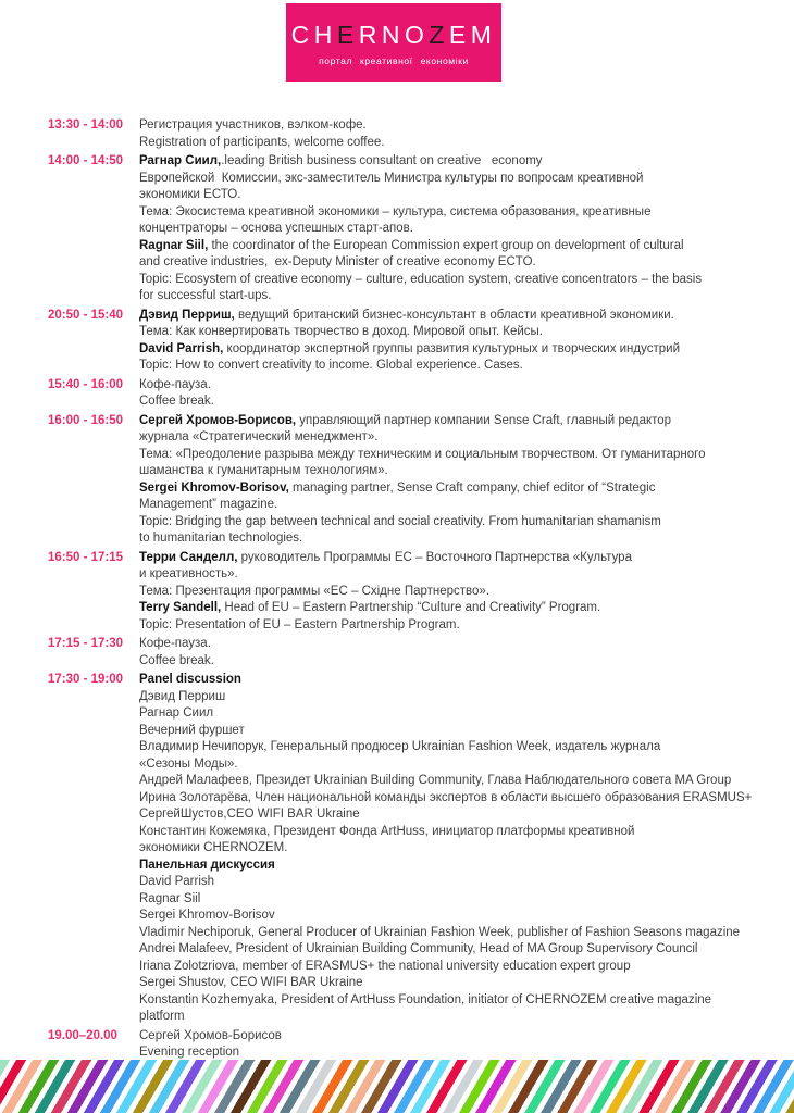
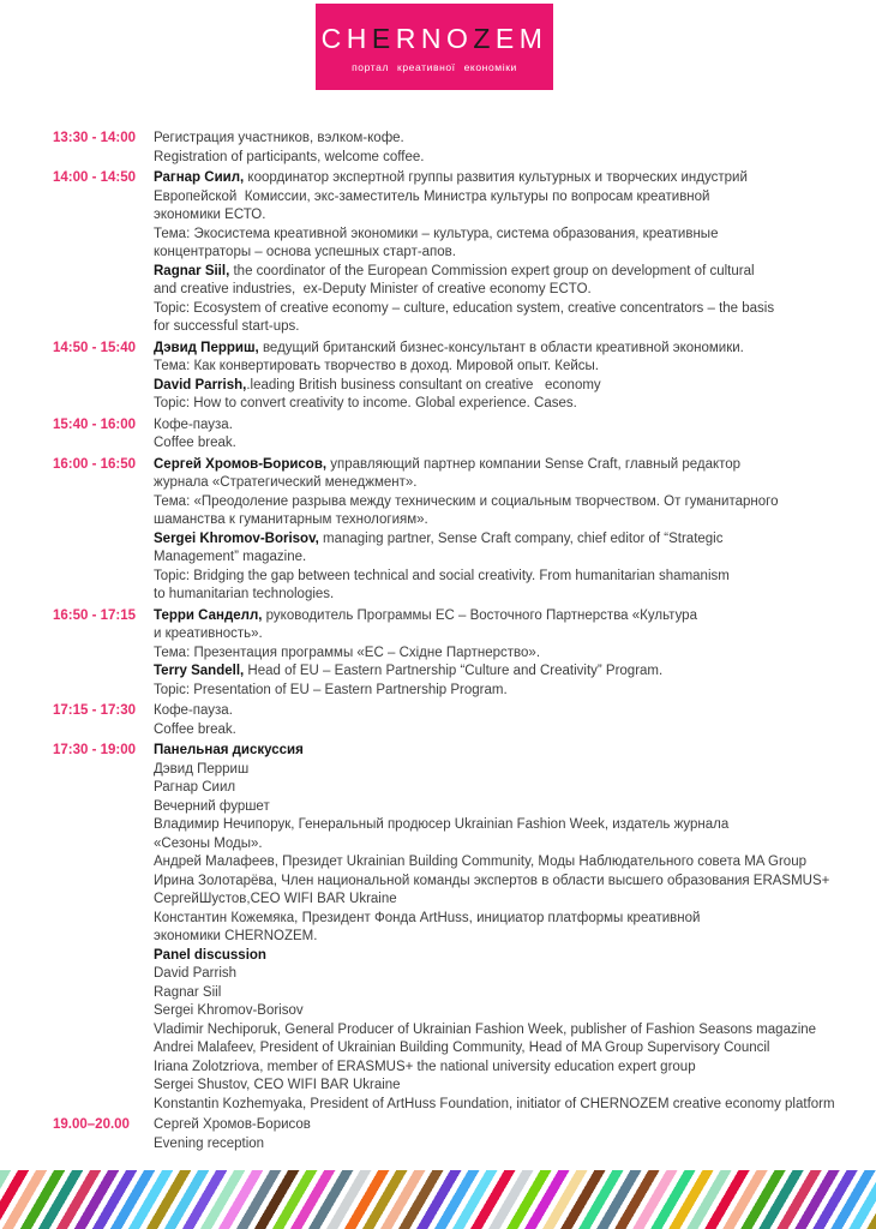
  CHERNOZEM
  портал креативної економіки
  13:30 - 14:00
  Регистрация участников, вэлком-кофе.
  Registration of participants, welcome coffee.
  14:00 - 14:50
- Рагнар Сиил,.leading British business consultant on creative economy
+ Рагнар Сиил, координатор экспертной группы развития культурных и творческих индустрий
  Европейской Комиссии, экс-заместитель Министра культуры по вопросам креативной
  экономики ЕСТО.
  Тема: Экосистема креативной экономики – культура, система образования, креативные
  концентраторы – основа успешных старт-апов.
  Ragnar Siil, the coordinator of the European Commission expert group on development of cultural
  and creative industries, ex-Deputy Minister of creative economy ECTO.
  Topic: Ecosystem of creative economy – culture, education system, creative concentrators – the basis
  for successful start-ups.
- 20:50 - 15:40
+ 14:50 - 15:40
  Дэвид Перриш, ведущий британский бизнес-консультант в области креативной экономики.
  Тема: Как конвертировать творчество в доход. Мировой опыт. Кейсы.
- David Parrish, координатор экспертной группы развития культурных и творческих индустрий
+ David Parrish,.leading British business consultant on creative economy
  Topic: How to convert creativity to income. Global experience. Cases.
  15:40 - 16:00
  Кофе-пауза.
  Coffee break.
  16:00 - 16:50
  Сергей Хромов-Борисов, управляющий партнер компании Sense Craft, главный редактор
  журнала «Стратегический менеджмент».
  Тема: «Преодоление разрыва между техническим и социальным творчеством. От гуманитарного
  шаманства к гуманитарным технологиям».
  Sergei Khromov-Borisov, managing partner, Sense Craft company, chief editor of “Strategic
  Management” magazine.
  Topic: Bridging the gap between technical and social creativity. From humanitarian shamanism
  to humanitarian technologies.
  16:50 - 17:15
  Терри Санделл, руководитель Программы ЕС – Восточного Партнерства «Культура
  и креативность».
  Тема: Презентация программы «ЕС – Східне Партнерство».
  Terry Sandell, Head of EU – Eastern Partnership “Culture and Creativity” Program.
  Topic: Presentation of EU – Eastern Partnership Program.
  17:15 - 17:30
  Кофе-пауза.
  Coffee break.
  17:30 - 19:00
- Panel discussion
+ Панельная дискуссия
  Дэвид Перриш
  Рагнар Сиил
  Вечерний фуршет
  Владимир Нечипорук, Генеральный продюсер Ukrainian Fashion Week, издатель журнала
  «Сезоны Моды».
- Андрей Малафеев, Президет Ukrainian Building Community, Глава Наблюдательного совета MA Group
+ Андрей Малафеев, Президет Ukrainian Building Community, Моды Наблюдательного совета MA Group
  Ирина Золотарёва, Член национальной команды экспертов в области высшего образования ERASMUS+
  СергейШустов,CEO WIFI BAR Ukraine
  Константин Кожемяка, Президент Фонда ArtHuss, инициатор платформы креативной
  экономики CHERNOZEM.
- Панельная дискуссия
+ Panel discussion
  David Parrish
  Ragnar Siil
  Sergei Khromov-Borisov
  Vladimir Nechiporuk, General Producer of Ukrainian Fashion Week, publisher of Fashion Seasons magazine
  Andrei Malafeev, President of Ukrainian Building Community, Head of MA Group Supervisory Council
  Iriana Zolotzriova, member of ERASMUS+ the national university education expert group
  Sergei Shustov, CEO WIFI BAR Ukraine
- Konstantin Kozhemyaka, President of ArtHuss Foundation, initiator of CHERNOZEM creative magazine platform
+ Konstantin Kozhemyaka, President of ArtHuss Foundation, initiator of CHERNOZEM creative economy platform
  19.00–20.00
  Сергей Хромов-Борисов
  Evening reception
